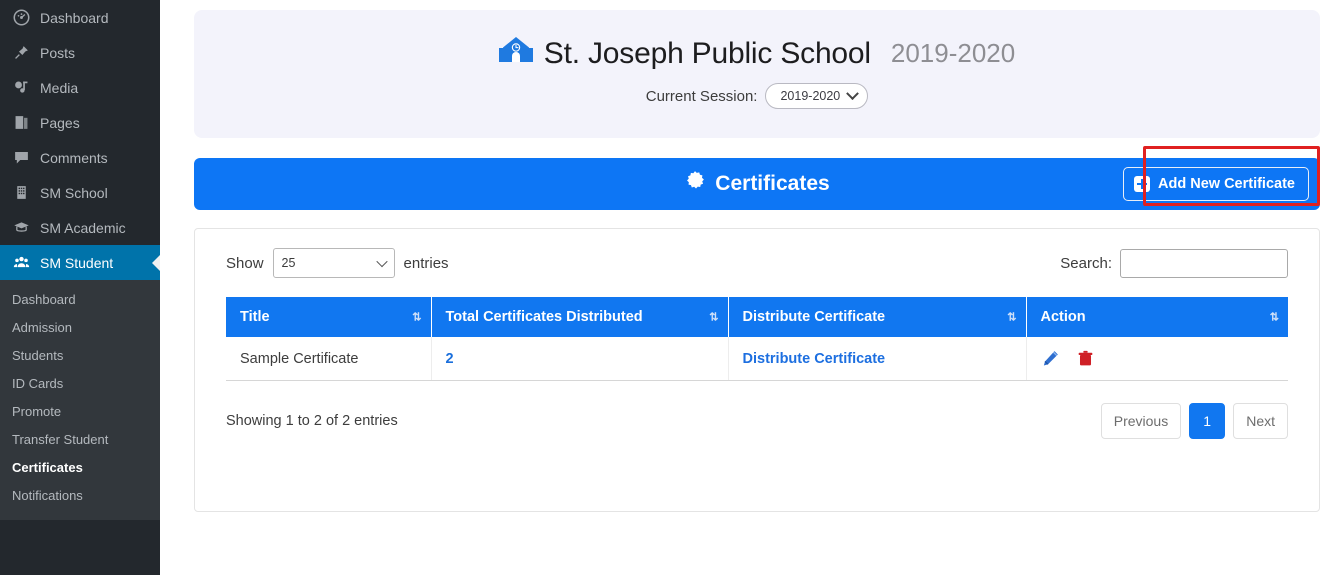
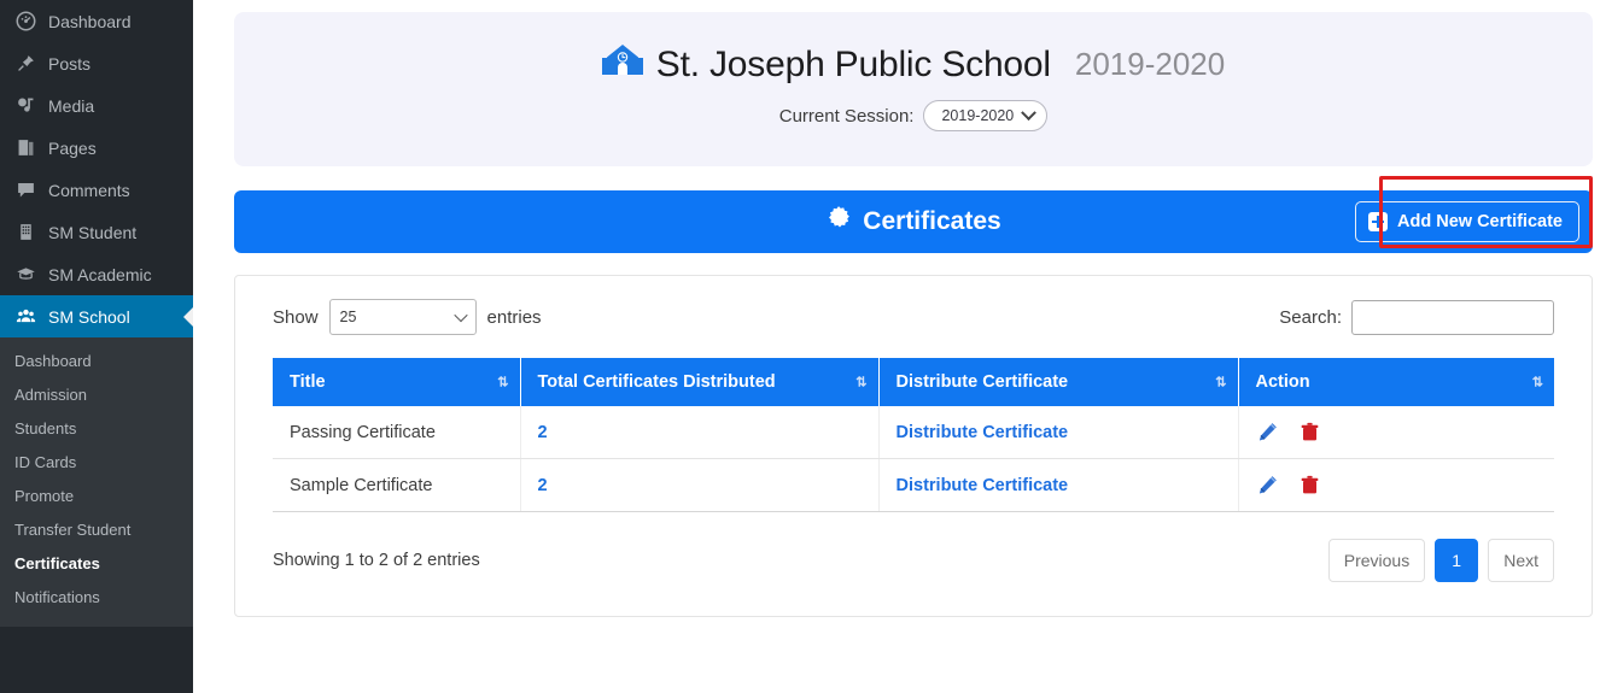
  Dashboard
  Posts
  Media
  Pages
  Comments
- SM School
+ SM Student
  SM Academic
- SM Student
+ SM School
  Dashboard
  Admission
  Students
  ID Cards
  Promote
  Transfer Student
  Certificates
  Notifications
  St. Joseph Public School
  2019-2020
  Current Session:
  2019-2020
  Certificates
  Add New Certificate
  Show
  25
  entries
  Search:
  Title ⇅	Total Certificates Distributed ⇅	Distribute Certificate ⇅	Action ⇅
+ Passing Certificate	2	Distribute Certificate
  Sample Certificate	2	Distribute Certificate
  Showing 1 to 2 of 2 entries
  Previous
  1
  Next
